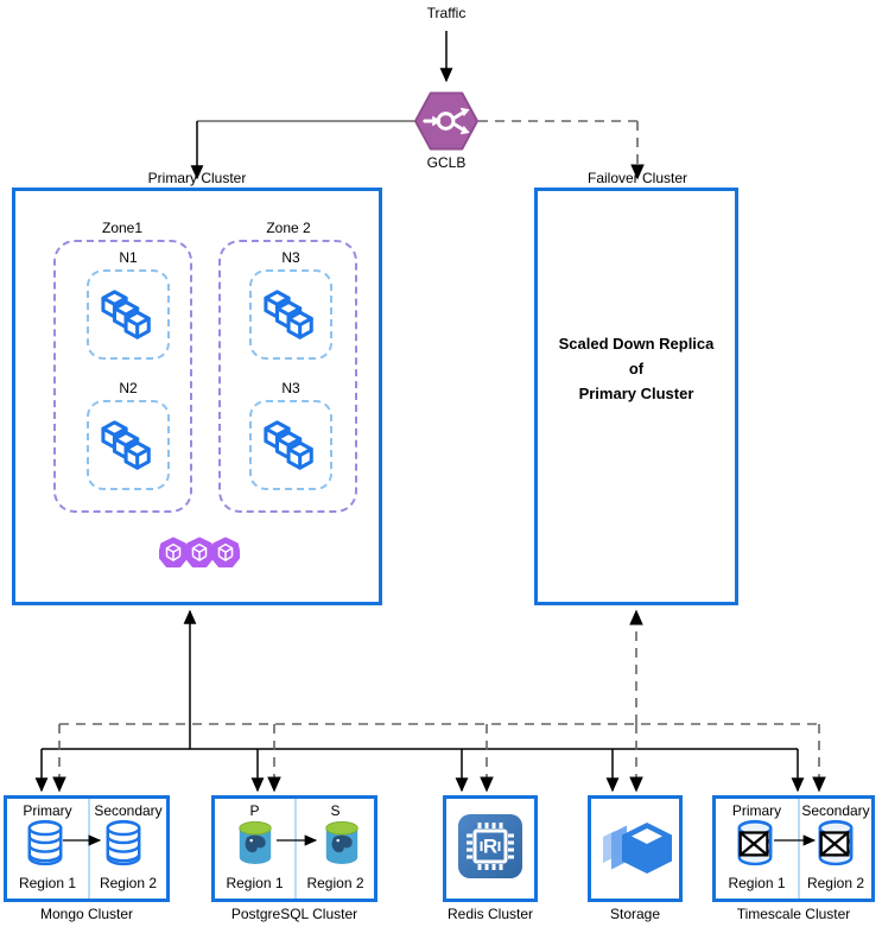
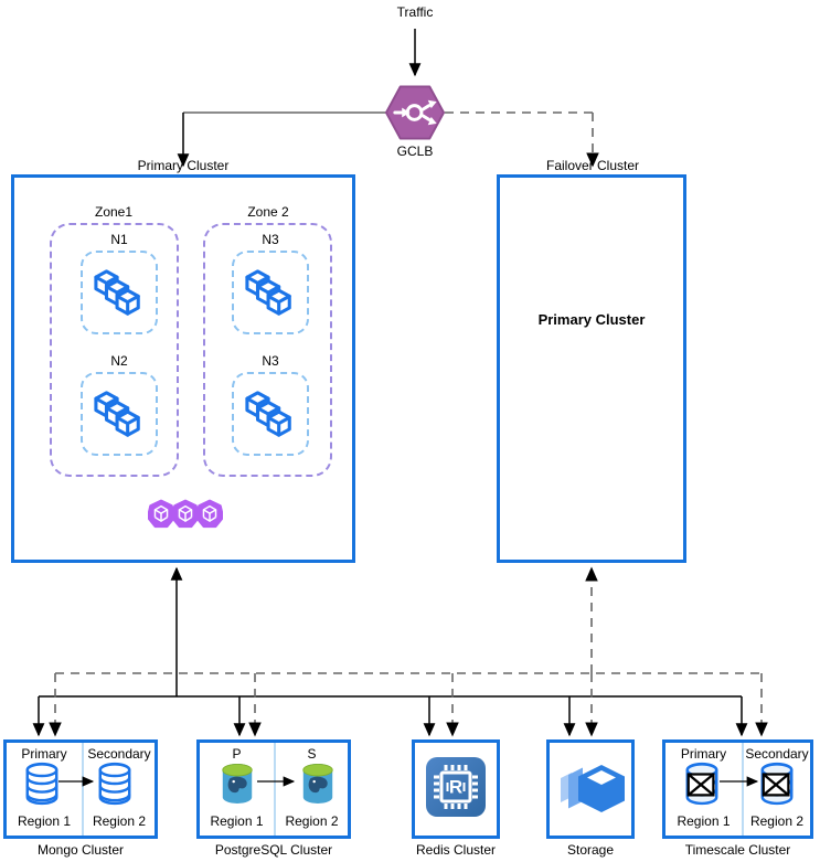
  Traffic
  GCLB
  Primary Cluster
  Failover Cluster
  Zone1
  Zone 2
  N1
  N3
  N2
  N3
- Scaled Down Replica
- of
  Primary Cluster
  Primary
  Secondary
  Region 1
  Region 2
  Mongo Cluster
  P
  S
  Region 1
  Region 2
  PostgreSQL Cluster
  Redis Cluster
  Storage
  Primary
  Secondary
  Region 1
  Region 2
  Timescale Cluster
